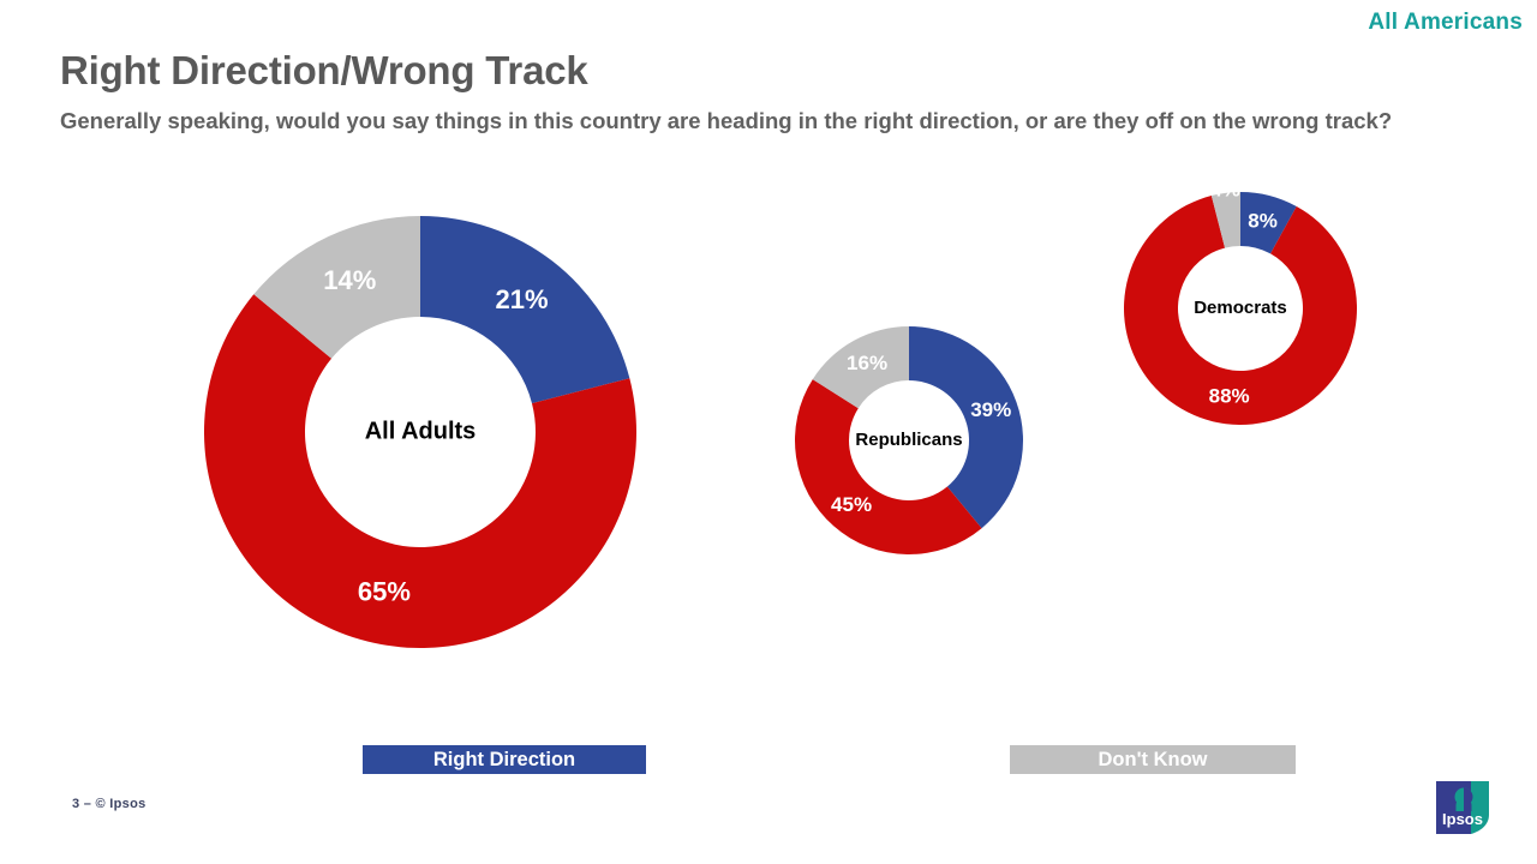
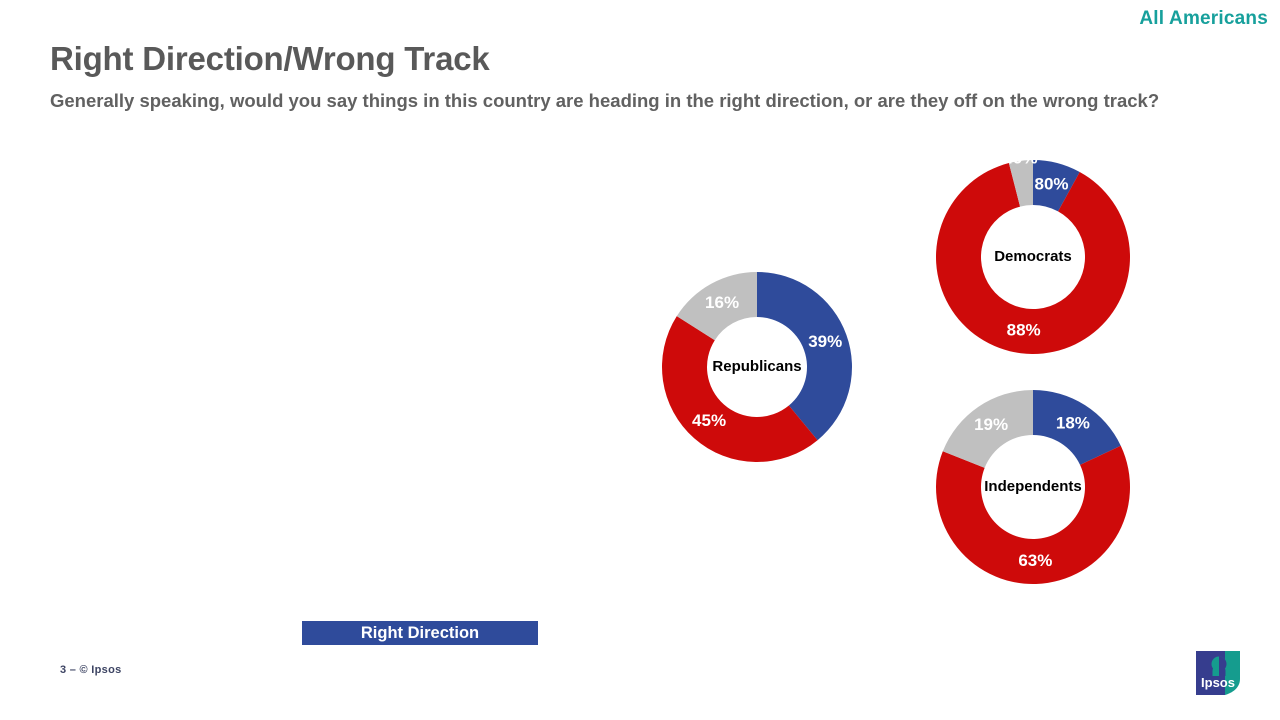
  All Americans
  Right Direction/Wrong Track
  Generally speaking, would you say things in this country are heading in the right direction, or are they off on the wrong track?
- 21%
- 65%
- 14%
- All Adults
  39%
  45%
  16%
  Republicans
- 8%
+ 80%
  88%
- 4%
+ 49%
  Democrats
+ 18%
+ 63%
+ 19%
+ Independents
  Right Direction
- Don't Know
  3 – © Ipsos
  Ipsos
